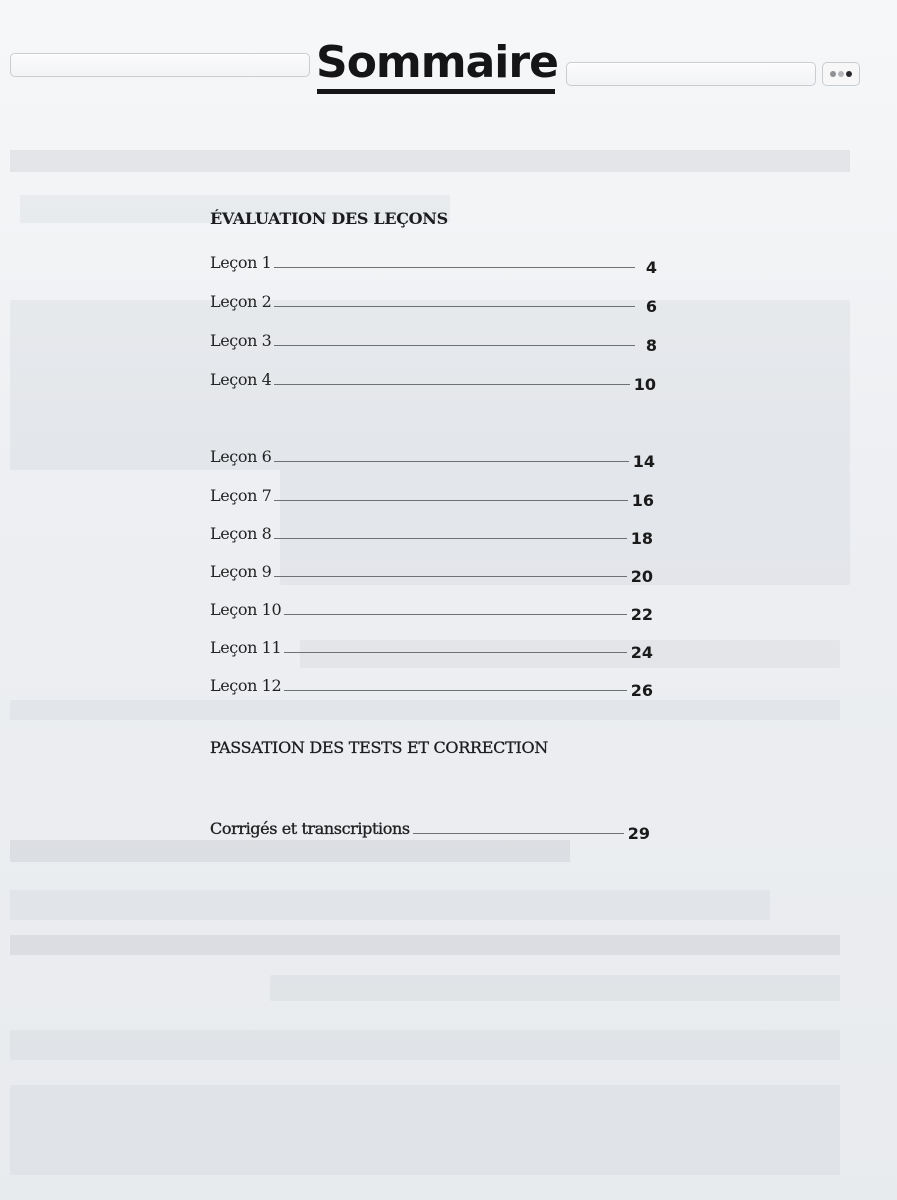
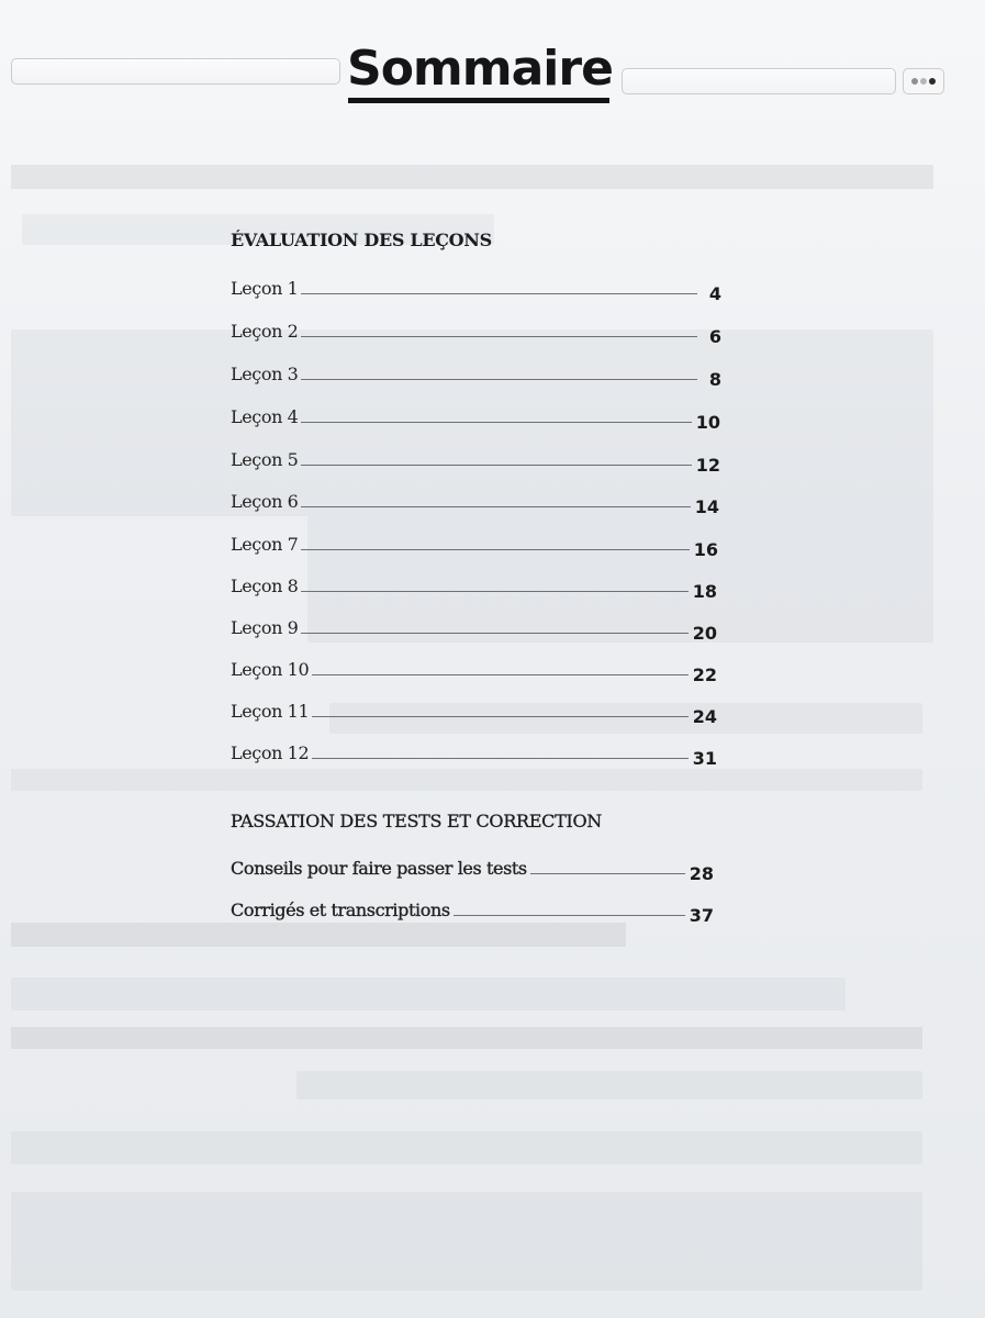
  Sommaire
  ÉVALUATION DES LEÇONS
  Leçon 1
  4
  Leçon 2
  6
  Leçon 3
  8
  Leçon 4
  10
+ Leçon 5
+ 12
  Leçon 6
  14
  Leçon 7
  16
  Leçon 8
  18
  Leçon 9
  20
  Leçon 10
  22
  Leçon 11
  24
  Leçon 12
- 26
+ 31
  PASSATION DES TESTS ET CORRECTION
+ Conseils pour faire passer les tests
+ 28
  Corrigés et transcriptions
- 29
+ 37
